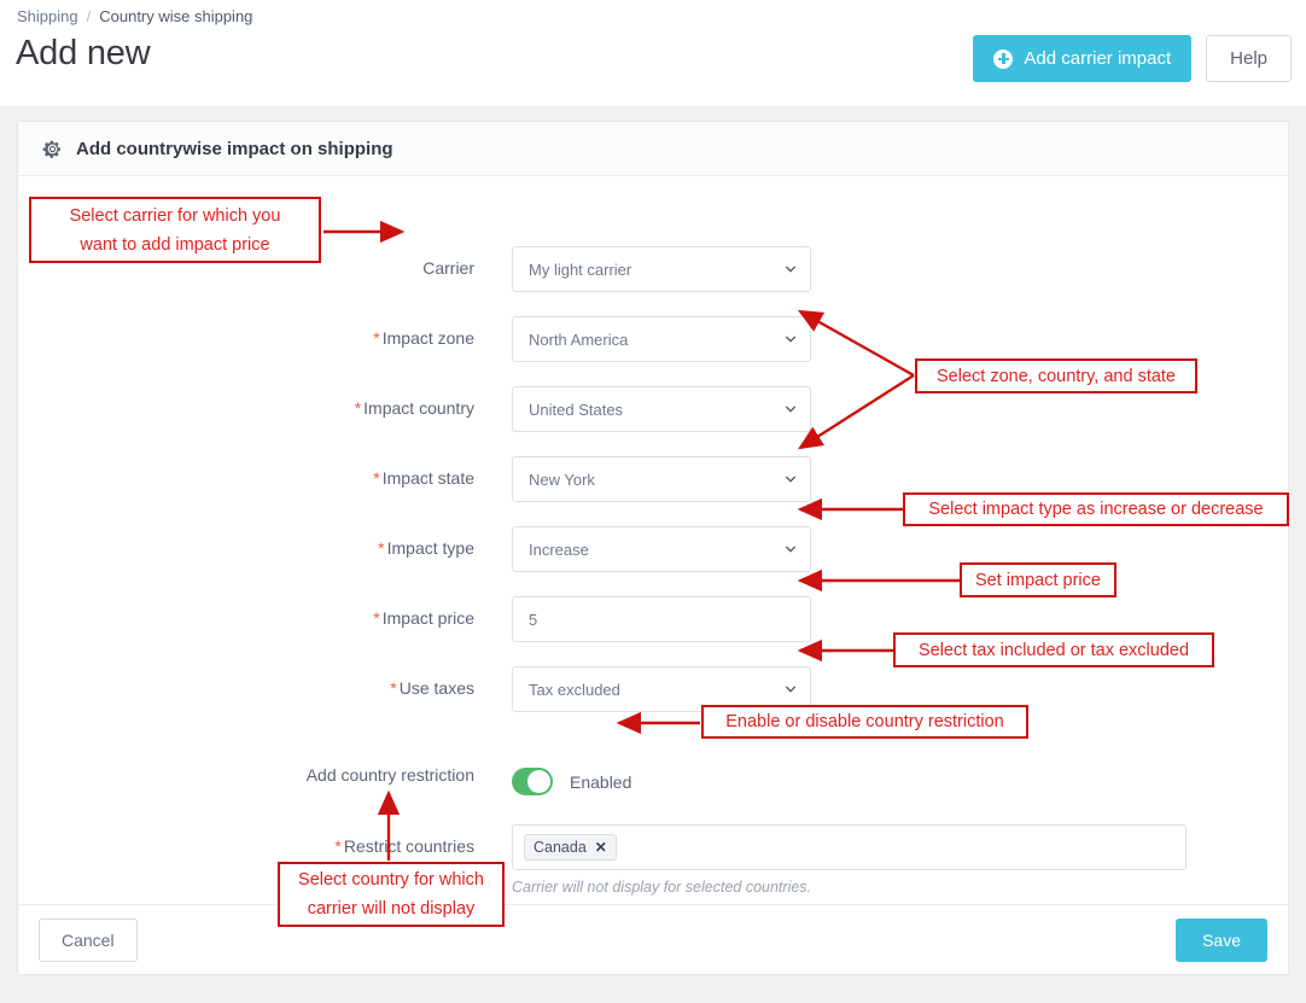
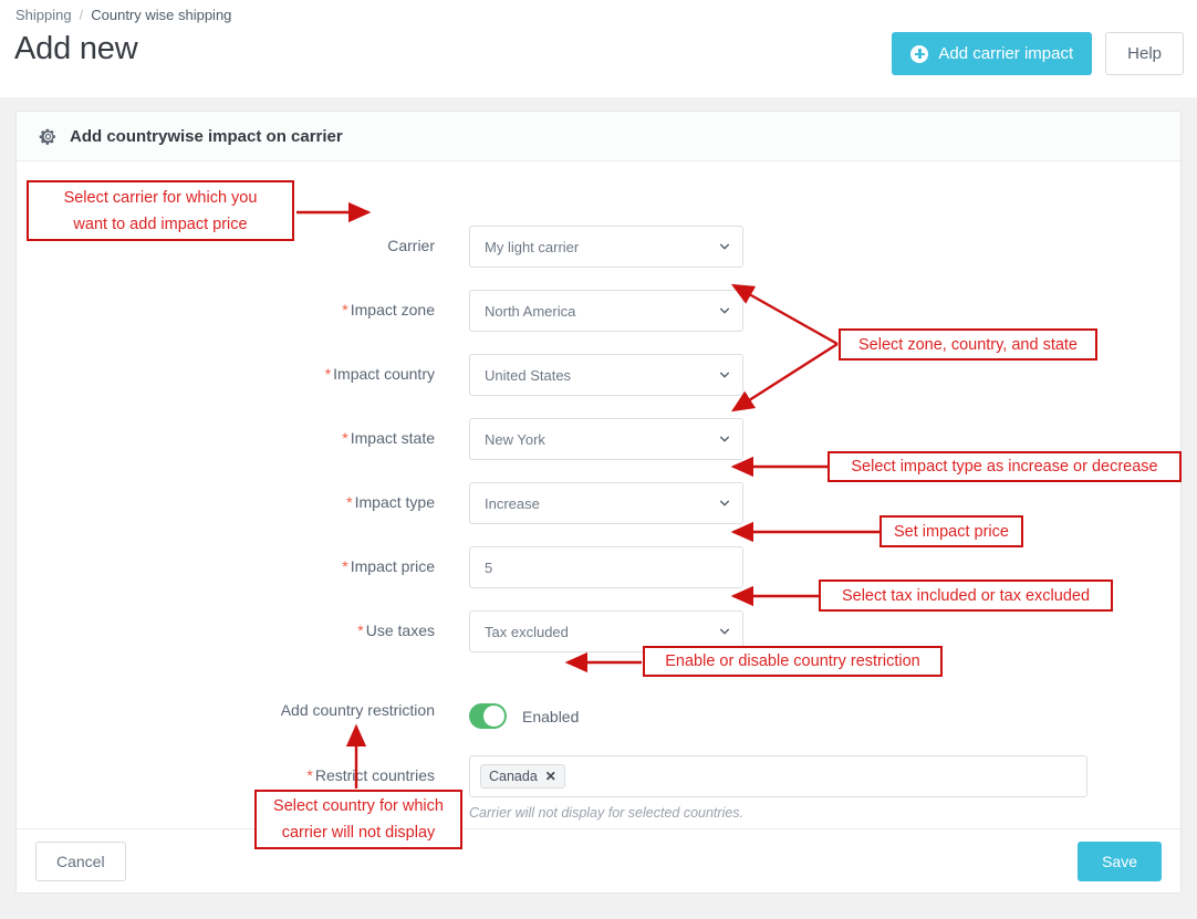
  Shipping
  /
  Country wise shipping
  Add new
  Add carrier impact
  Help
- Add countrywise impact on shipping
+ Add countrywise impact on carrier
  Carrier
  My light carrier
  * Impact zone
  North America
  * Impact country
  United States
  * Impact state
  New York
  * Impact type
  Increase
  * Impact price
  5
  * Use taxes
  Tax excluded
  Add country restriction
  Enabled
  * Restrict countries
  Canada
  ✕
  Carrier will not display for selected countries.
  Cancel
  Save
  Select carrier for which you
  want to add impact price
  Select zone, country, and state
  Select impact type as increase or decrease
  Set impact price
  Select tax included or tax excluded
  Enable or disable country restriction
  Select country for which
  carrier will not display
